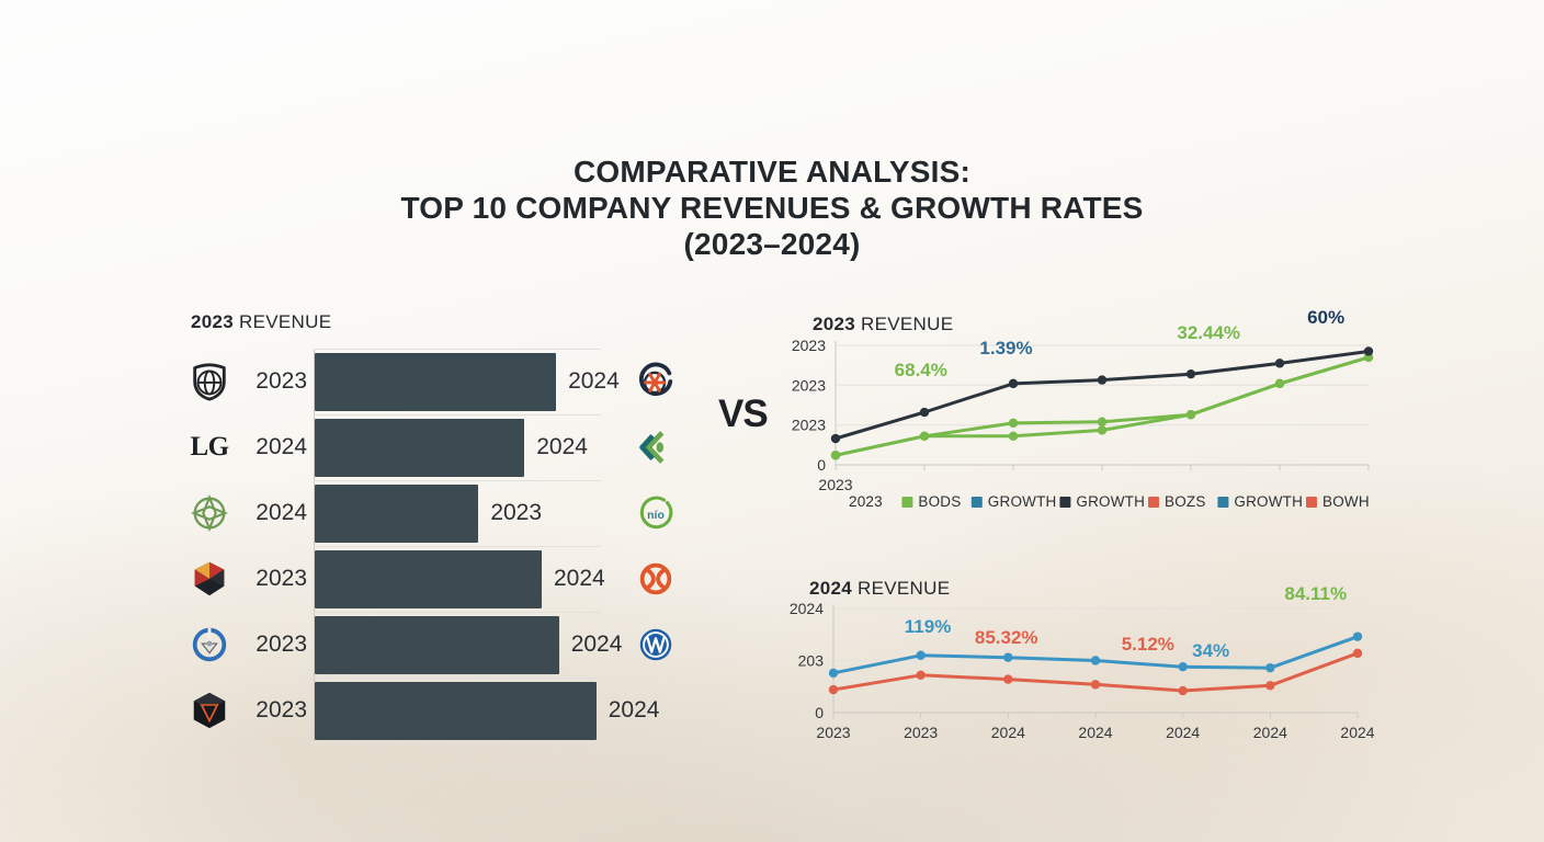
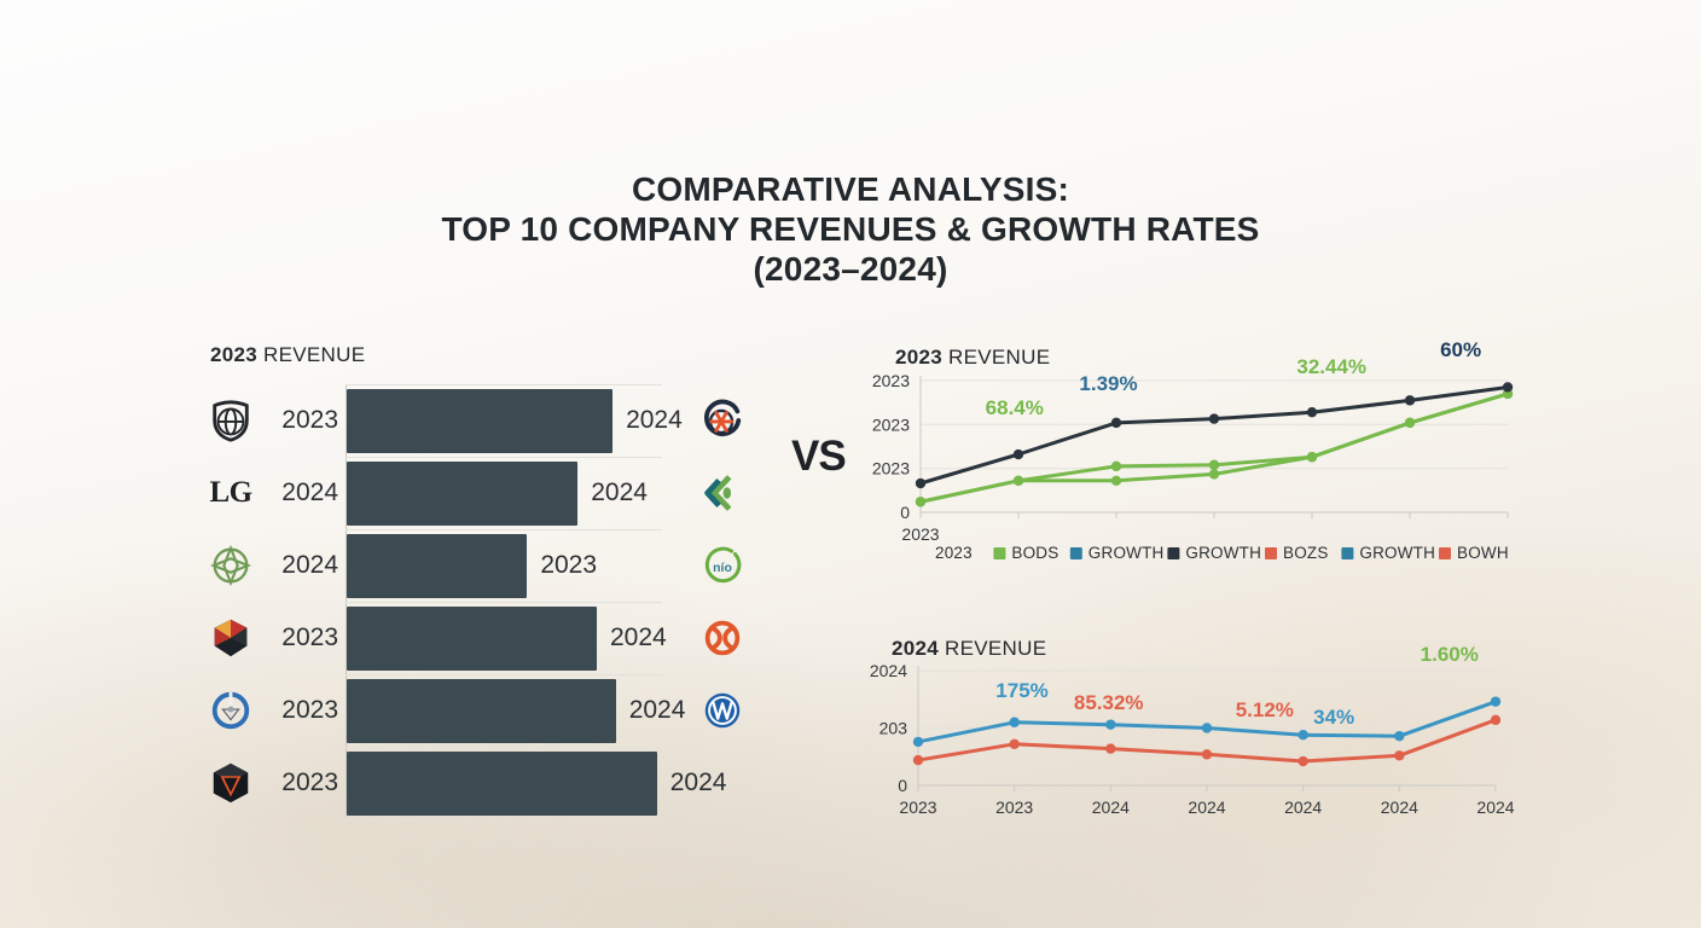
  COMPARATIVE ANALYSIS:
  TOP 10 COMPANY REVENUES & GROWTH RATES
  (2023–2024)
  2023 REVENUE
  2023
  2024
  LG
  2024
  2024
  2024
  2023
  nío
  2023
  2024
  2023
  2024
  2023
  2024
  VS
  2023 REVENUE
  2023
  2023
  2023
  0
  2023
  68.4%
  1.39%
  32.44%
  60%
  2023
  BODS
  GROWTH
  GROWTH
  BOZS
  GROWTH
  BOWH
  2024 REVENUE
  2024
  203
  0
  2023
  2023
  2024
  2024
  2024
  2024
  2024
- 119%
+ 175%
  85.32%
  5.12%
  34%
- 84.11%
+ 1.60%
